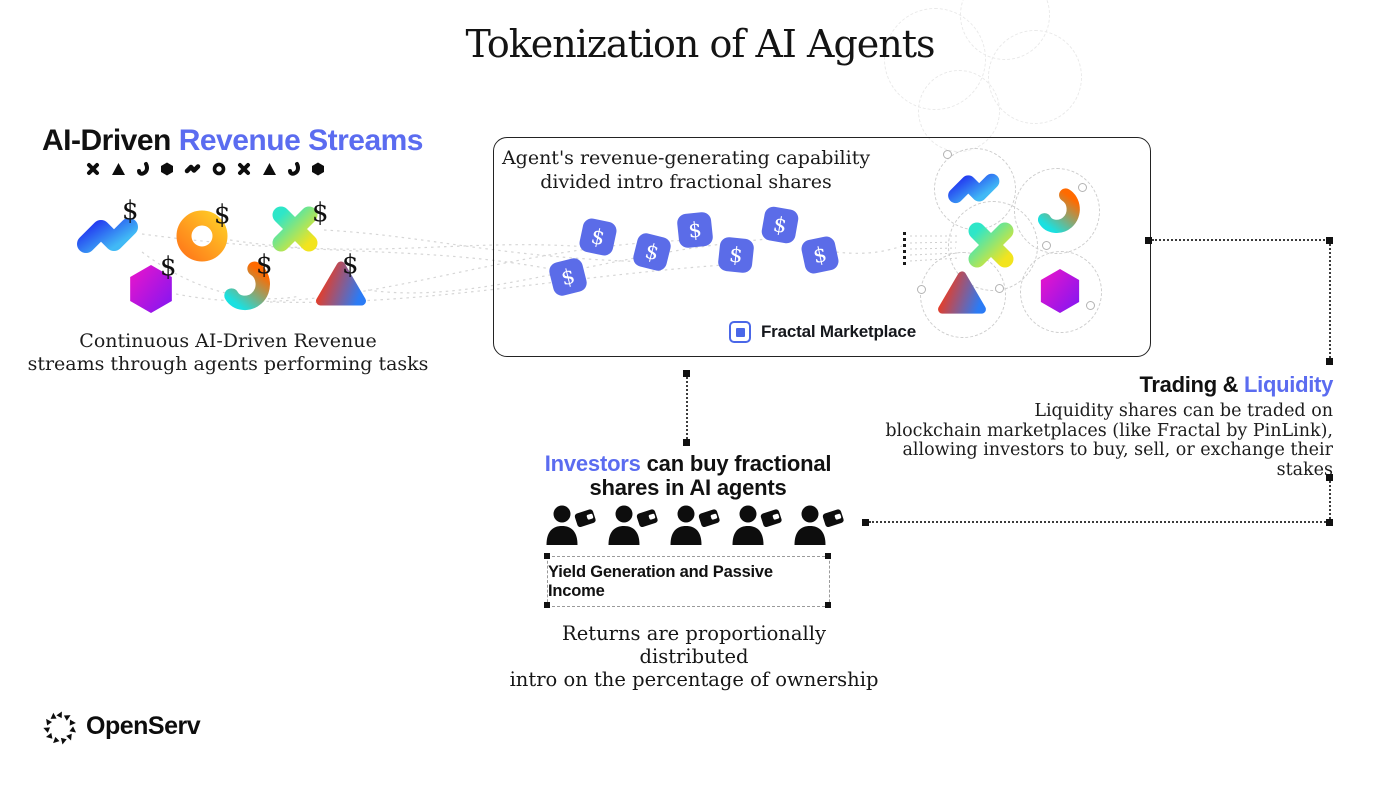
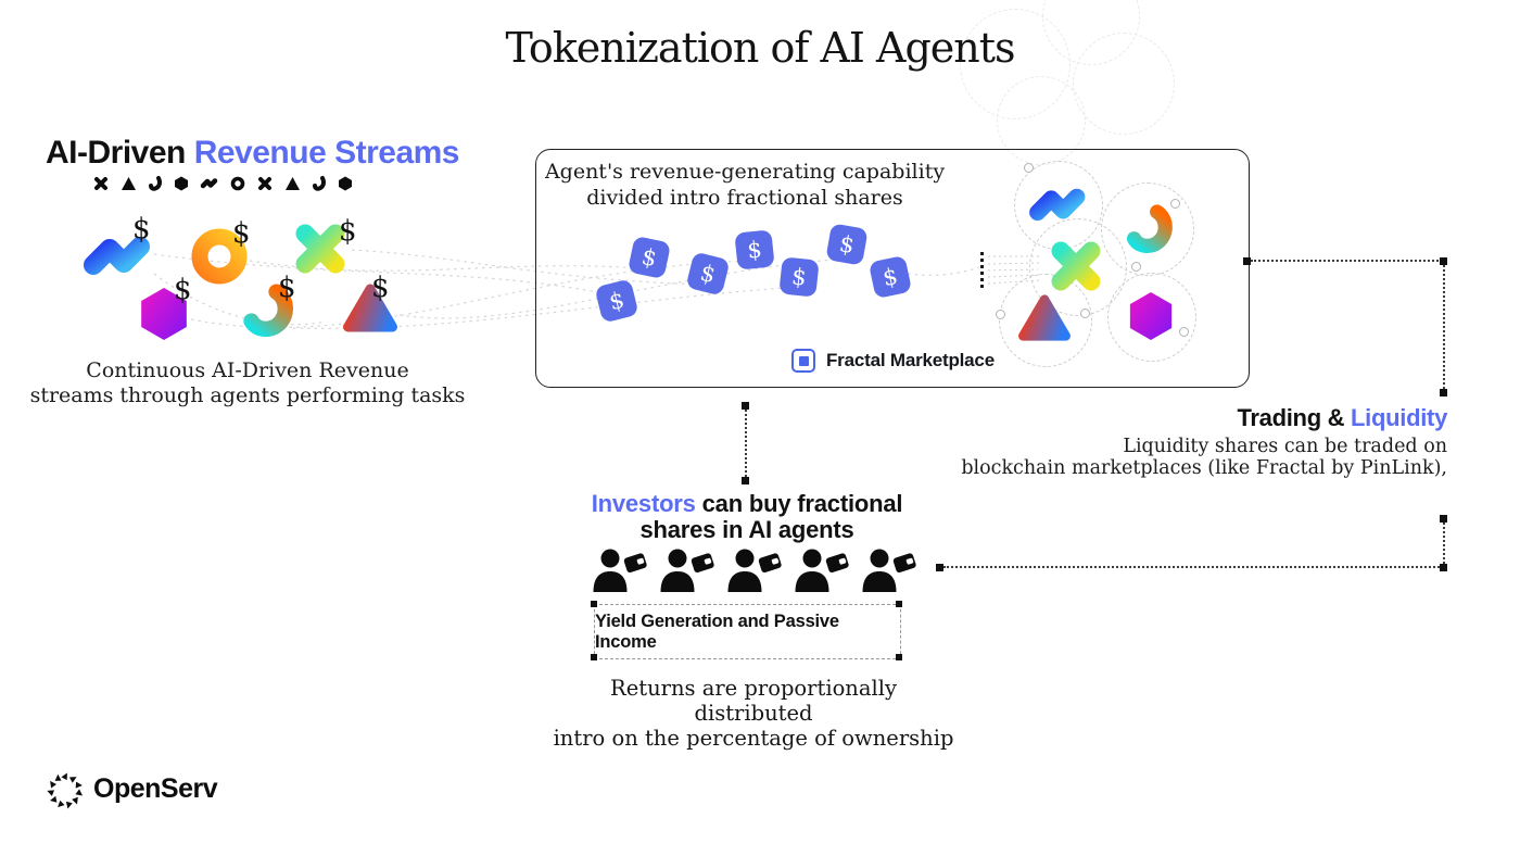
  Tokenization of AI Agents
  AI-Driven Revenue Streams
  $
  $
  $
  $
  $
  $
  Continuous AI-Driven Revenue
  streams through agents performing tasks
  Agent's revenue-generating capability
  divided intro fractional shares
  Fractal Marketplace
  Trading & Liquidity
  Liquidity shares can be traded on
  blockchain marketplaces (like Fractal by PinLink),
- allowing investors to buy, sell, or exchange their stakes
  Investors can buy fractional
  shares in AI agents
  Yield Generation and Passive Income
  Returns are proportionally distributed
  intro on the percentage of ownership
  OpenServ
